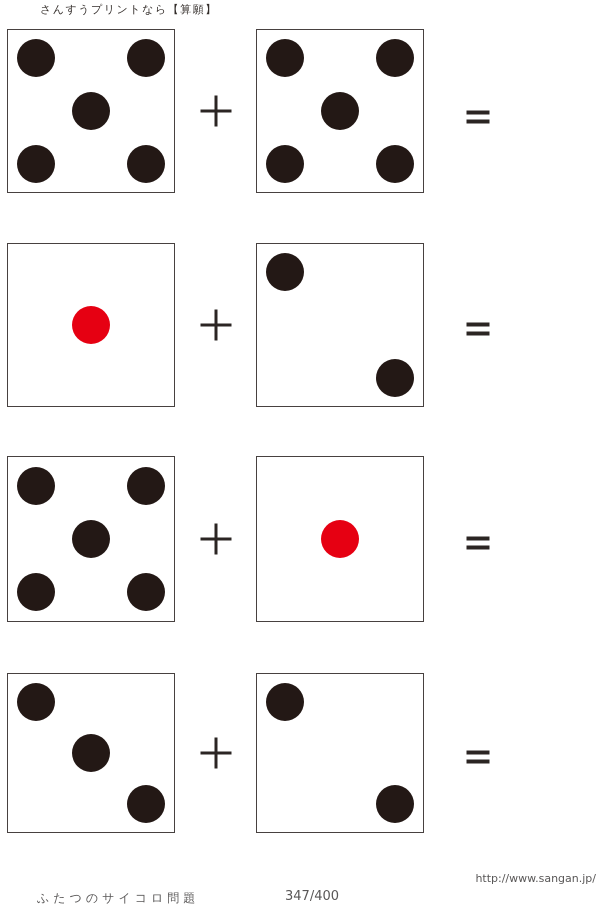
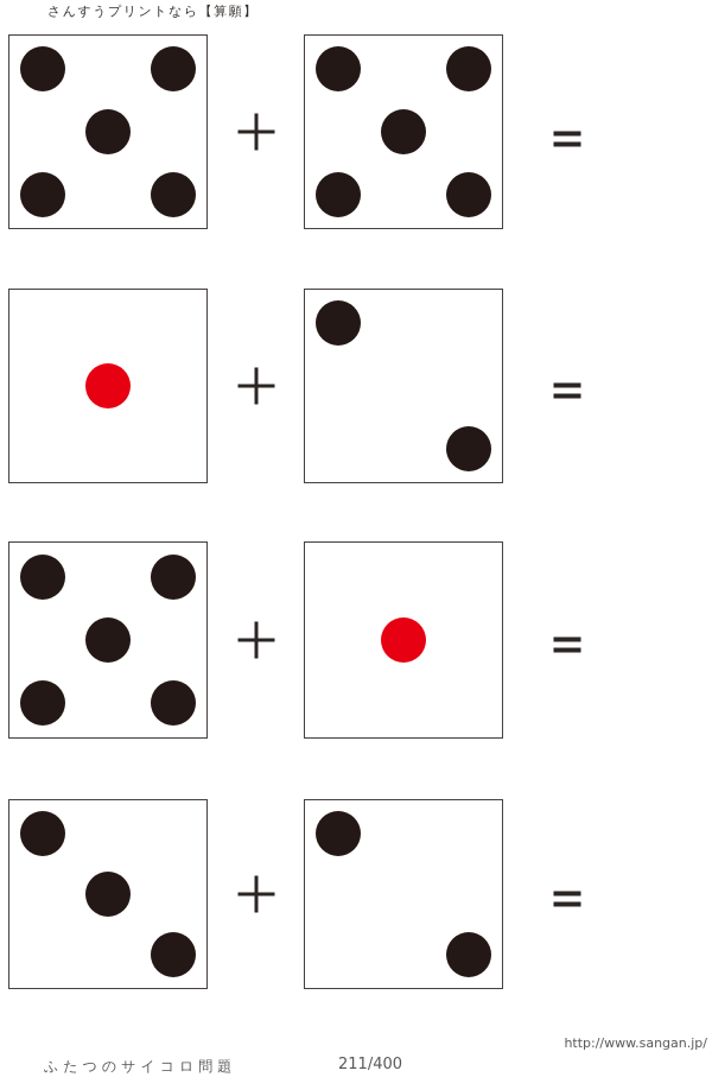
  さんすうプリントなら【算願】
  ふたつのサイコロ問題
- 347/400
+ 211/400
  http://www.sangan.jp/
